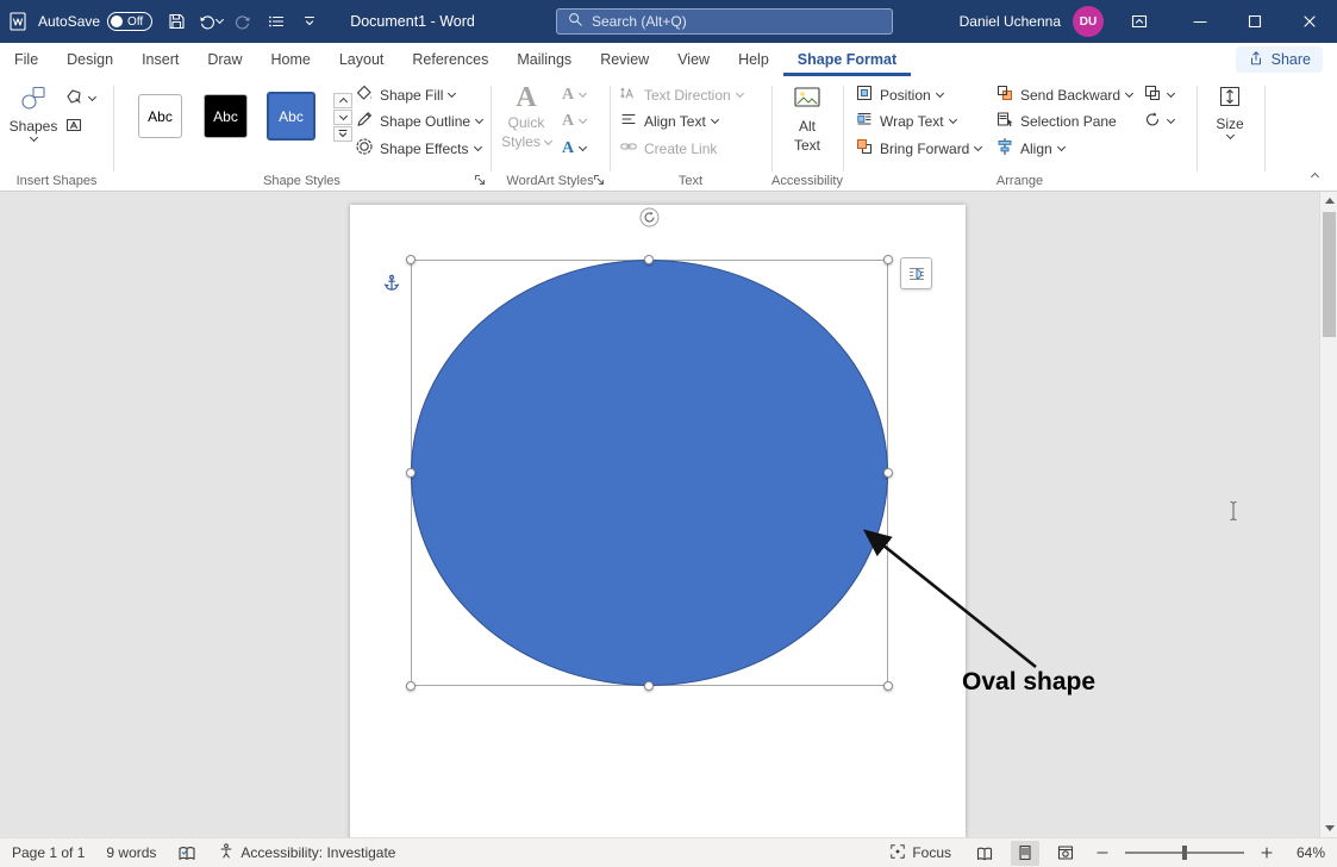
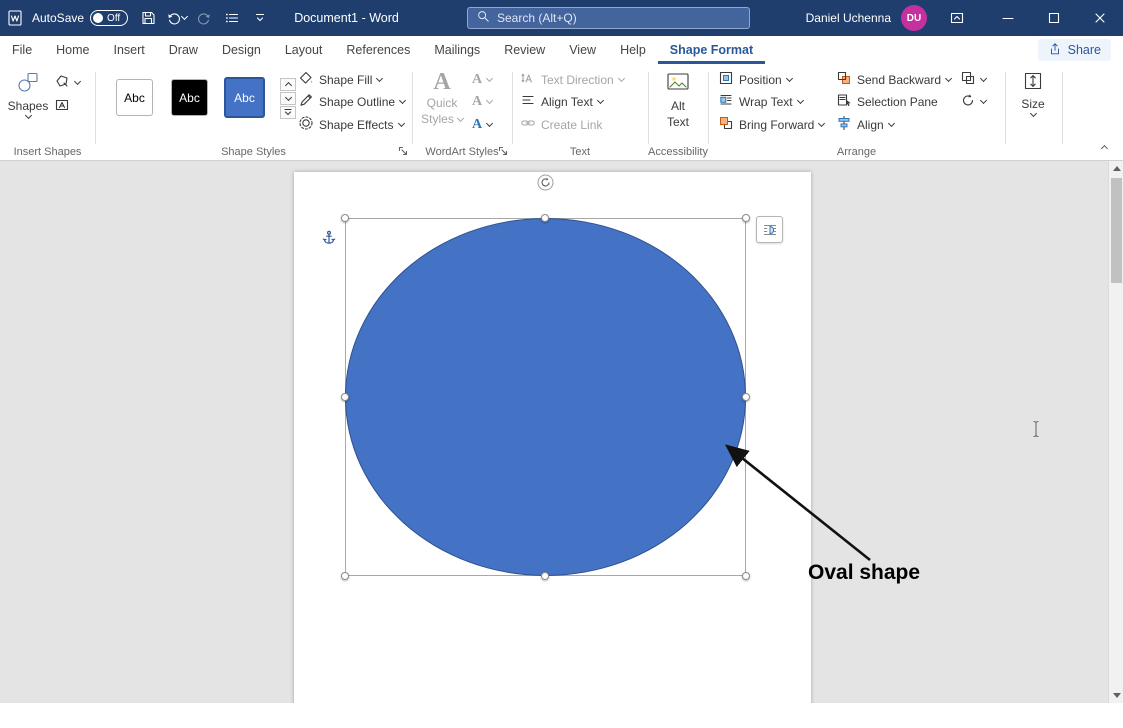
  AutoSave
  Off
  Document1 - Word
  Search (Alt+Q)
  Daniel Uchenna
  DU
  File
- Design
+ Home
  Insert
  Draw
- Home
+ Design
  Layout
  References
  Mailings
  Review
  View
  Help
  Shape Format
  Share
  Shapes
  Insert Shapes
  Abc
  Abc
  Abc
  Shape Fill
  Shape Outline
  Shape Effects
  Shape Styles
  A
  Quick
  Styles
  A
  A
  A
  WordArt Styles
  Text Direction
  Align Text
  Create Link
  Text
  Alt
  Text
  Accessibility
  Position
  Wrap Text
  Bring Forward
  Send Backward
  Selection Pane
  Align
  Arrange
  Size
  Oval shape
- Page 1 of 1
- 9 words
- Accessibility: Investigate
- Focus
- 64%
